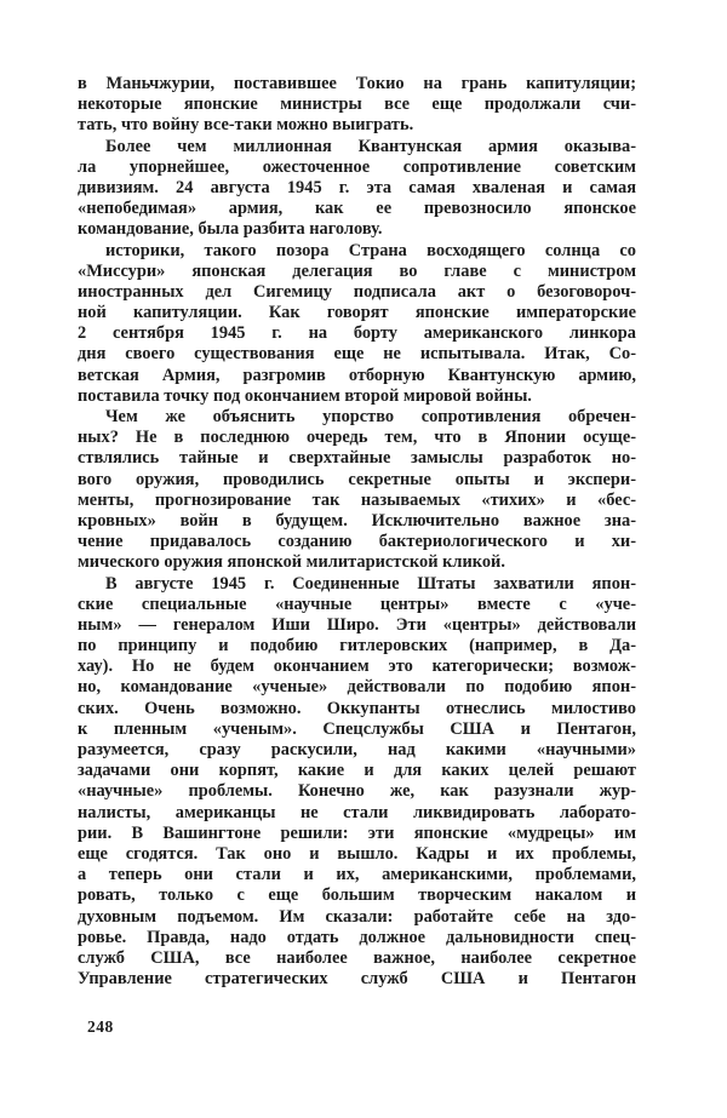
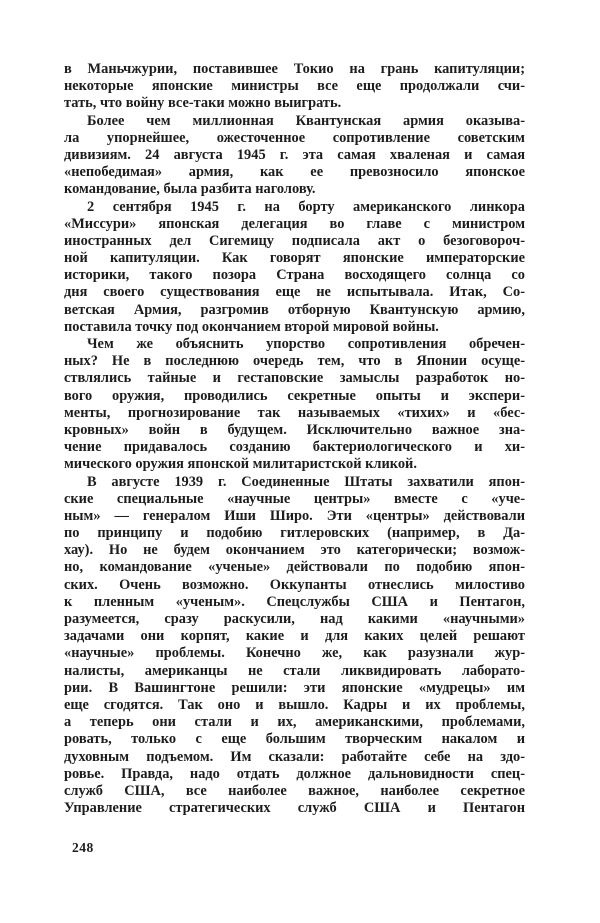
  в Маньчжурии, поставившее Токио на грань капитуляции;
  некоторые японские министры все еще продолжали счи-
  тать, что войну все-таки можно выиграть.
  Более чем миллионная Квантунская армия оказыва-
  ла упорнейшее, ожесточенное сопротивление советским
  дивизиям. 24 августа 1945 г. эта самая хваленая и самая
  «непобедимая» армия, как ее превозносило японское
  командование, была разбита наголову.
- историки, такого позора Страна восходящего солнца со
+ 2 сентября 1945 г. на борту американского линкора
  «Миссури» японская делегация во главе с министром
  иностранных дел Сигемицу подписала акт о безоговороч-
  ной капитуляции. Как говорят японские императорские
- 2 сентября 1945 г. на борту американского линкора
+ историки, такого позора Страна восходящего солнца со
  дня своего существования еще не испытывала. Итак, Со-
  ветская Армия, разгромив отборную Квантунскую армию,
  поставила точку под окончанием второй мировой войны.
  Чем же объяснить упорство сопротивления обречен-
  ных? Не в последнюю очередь тем, что в Японии осуще-
- ствлялись тайные и сверхтайные замыслы разработок но-
+ ствлялись тайные и гестаповские замыслы разработок но-
  вого оружия, проводились секретные опыты и экспери-
  менты, прогнозирование так называемых «тихих» и «бес-
  кровных» войн в будущем. Исключительно важное зна-
  чение придавалось созданию бактериологического и хи-
  мического оружия японской милитаристской кликой.
- В августе 1945 г. Соединенные Штаты захватили япон-
+ В августе 1939 г. Соединенные Штаты захватили япон-
  ские специальные «научные центры» вместе с «уче-
  ным» — генералом Иши Широ. Эти «центры» действовали
  по принципу и подобию гитлеровских (например, в Да-
  хау). Но не будем окончанием это категорически; возмож-
  но, командование «ученые» действовали по подобию япон-
  ских. Очень возможно. Оккупанты отнеслись милостиво
  к пленным «ученым». Спецслужбы США и Пентагон,
  разумеется, сразу раскусили, над какими «научными»
  задачами они корпят, какие и для каких целей решают
  «научные» проблемы. Конечно же, как разузнали жур-
  налисты, американцы не стали ликвидировать лаборато-
  рии. В Вашингтоне решили: эти японские «мудрецы» им
  еще сгодятся. Так оно и вышло. Кадры и их проблемы,
  а теперь они стали и их, американскими, проблемами,
  ровать, только с еще большим творческим накалом и
  духовным подъемом. Им сказали: работайте себе на здо-
  ровье. Правда, надо отдать должное дальновидности спец-
  служб США, все наиболее важное, наиболее секретное
  Управление стратегических служб США и Пентагон
  248
